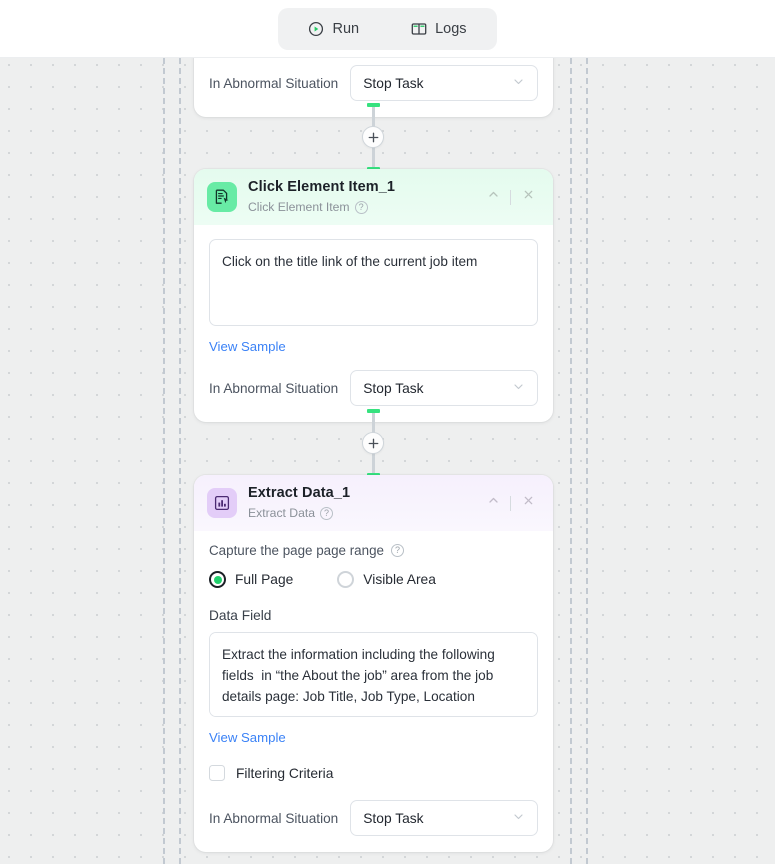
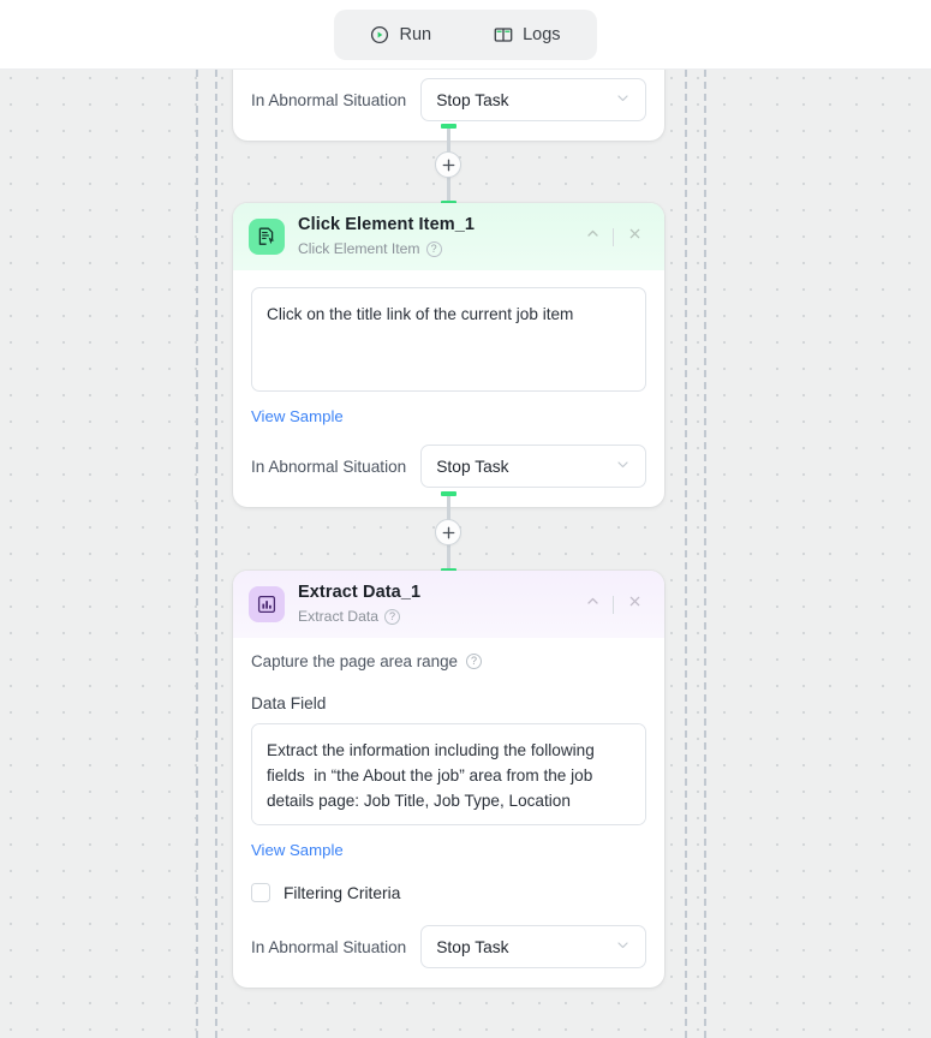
  Run
  Logs
  In Abnormal Situation
  Stop Task
  Click Element Item_1
  Click Element Item
  ?
  Click on the title link of the current job item View Sample
  In Abnormal Situation
  Stop Task
  Extract Data_1
  Extract Data
  ?
- Capture the page page range
+ Capture the page area range
  ?
- Full Page
- Visible Area
  Data Field
  Filtering Criteria
  In Abnormal Situation
  Stop Task
